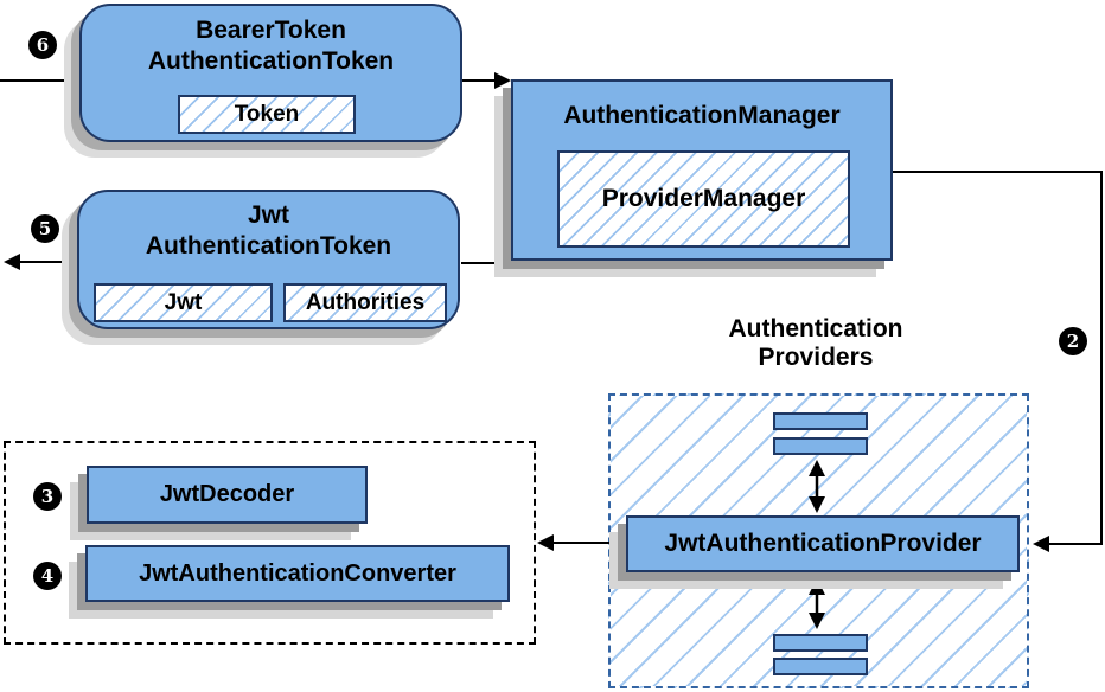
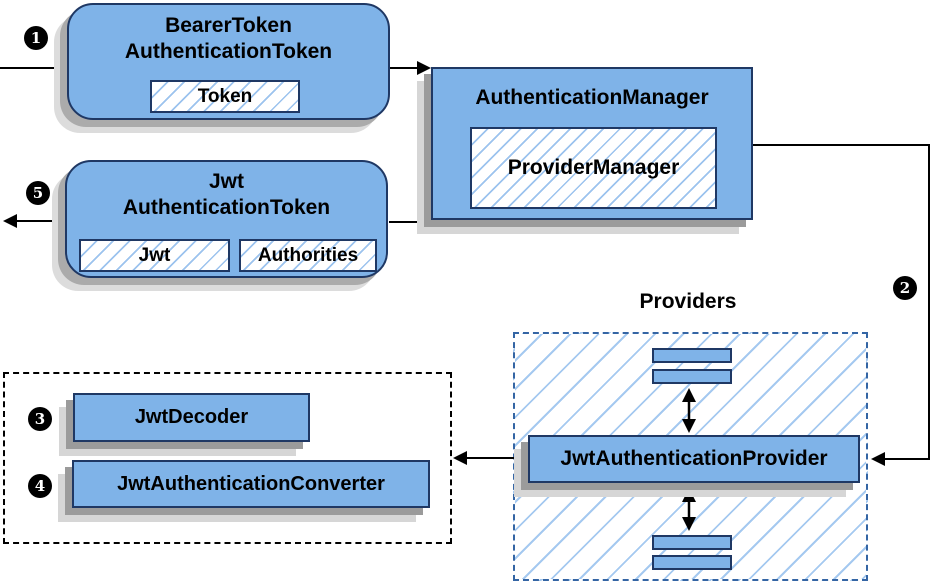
  BearerToken
  AuthenticationToken
  Token
  AuthenticationManager
  ProviderManager
  Jwt
  AuthenticationToken
  Jwt
  Authorities
- Authentication
  Providers
  JwtAuthenticationProvider
  JwtDecoder
  JwtAuthenticationConverter
- 6
+ 1
  2
  3
  4
  5
